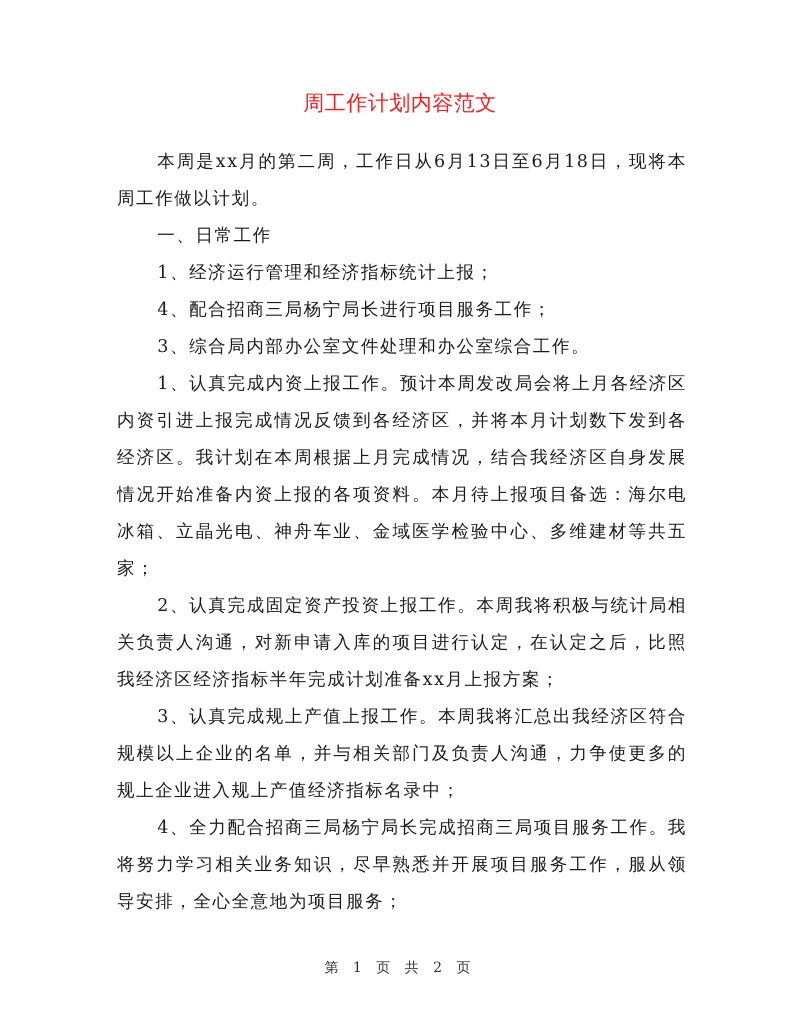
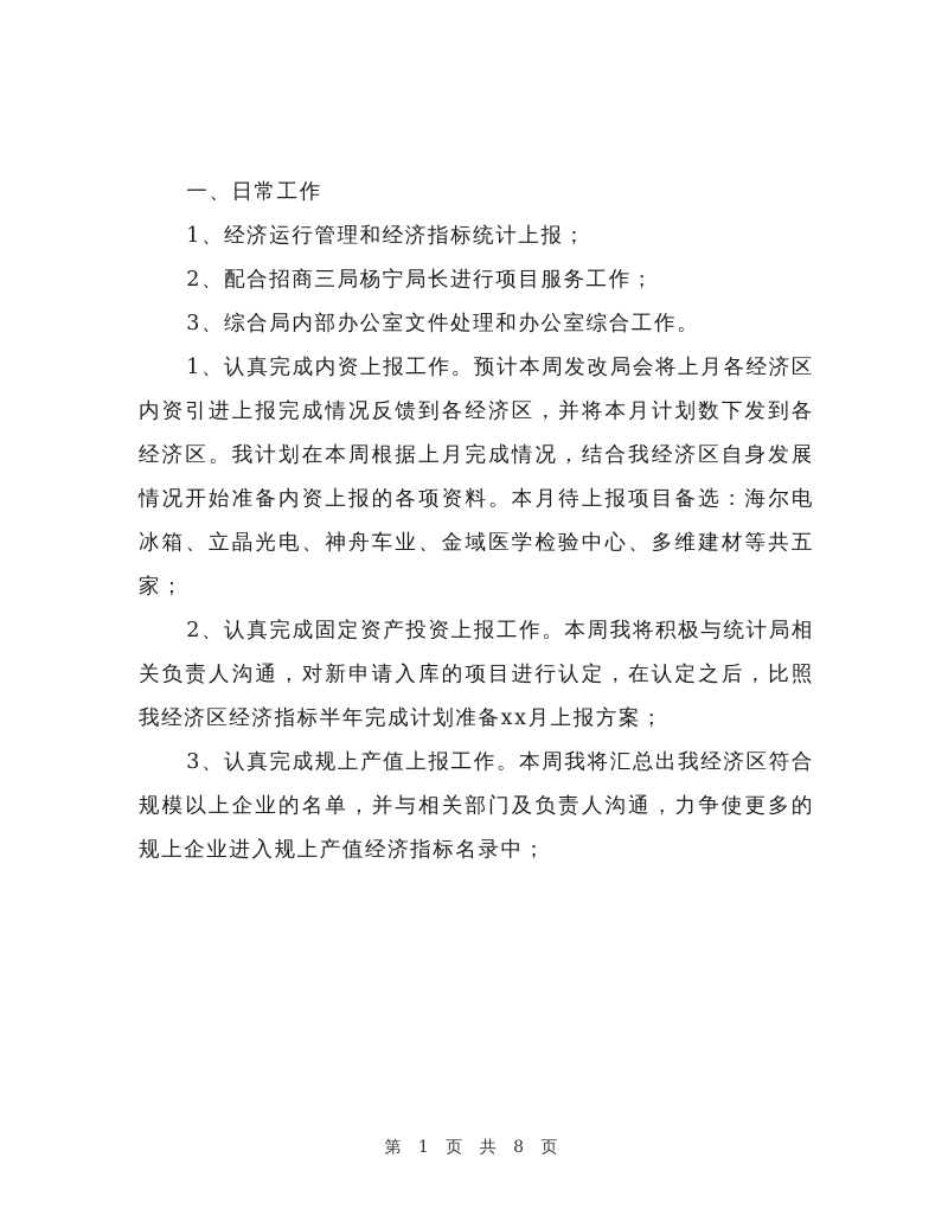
- 周工作计划内容范文
- 本周是xx月的第二周，工作日从6月13日至6月18日，现将本周工作做以计划。
  一、日常工作
  1、经济运行管理和经济指标统计上报；
- 4、配合招商三局杨宁局长进行项目服务工作；
+ 2、配合招商三局杨宁局长进行项目服务工作；
  3、综合局内部办公室文件处理和办公室综合工作。
  1、认真完成内资上报工作。预计本周发改局会将上月各经济区内资引进上报完成情况反馈到各经济区，并将本月计划数下发到各经济区。我计划在本周根据上月完成情况，结合我经济区自身发展情况开始准备内资上报的各项资料。本月待上报项目备选：海尔电冰箱、立晶光电、神舟车业、金域医学检验中心、多维建材等共五家；
  2、认真完成固定资产投资上报工作。本周我将积极与统计局相关负责人沟通，对新申请入库的项目进行认定，在认定之后，比照我经济区经济指标半年完成计划准备xx月上报方案；
  3、认真完成规上产值上报工作。本周我将汇总出我经济区符合规模以上企业的名单，并与相关部门及负责人沟通，力争使更多的规上企业进入规上产值经济指标名录中；
- 4、全力配合招商三局杨宁局长完成招商三局项目服务工作。我将努力学习相关业务知识，尽早熟悉并开展项目服务工作，服从领导安排，全心全意地为项目服务；
- 第 1 页 共 2 页
+ 第 1 页 共 8 页
